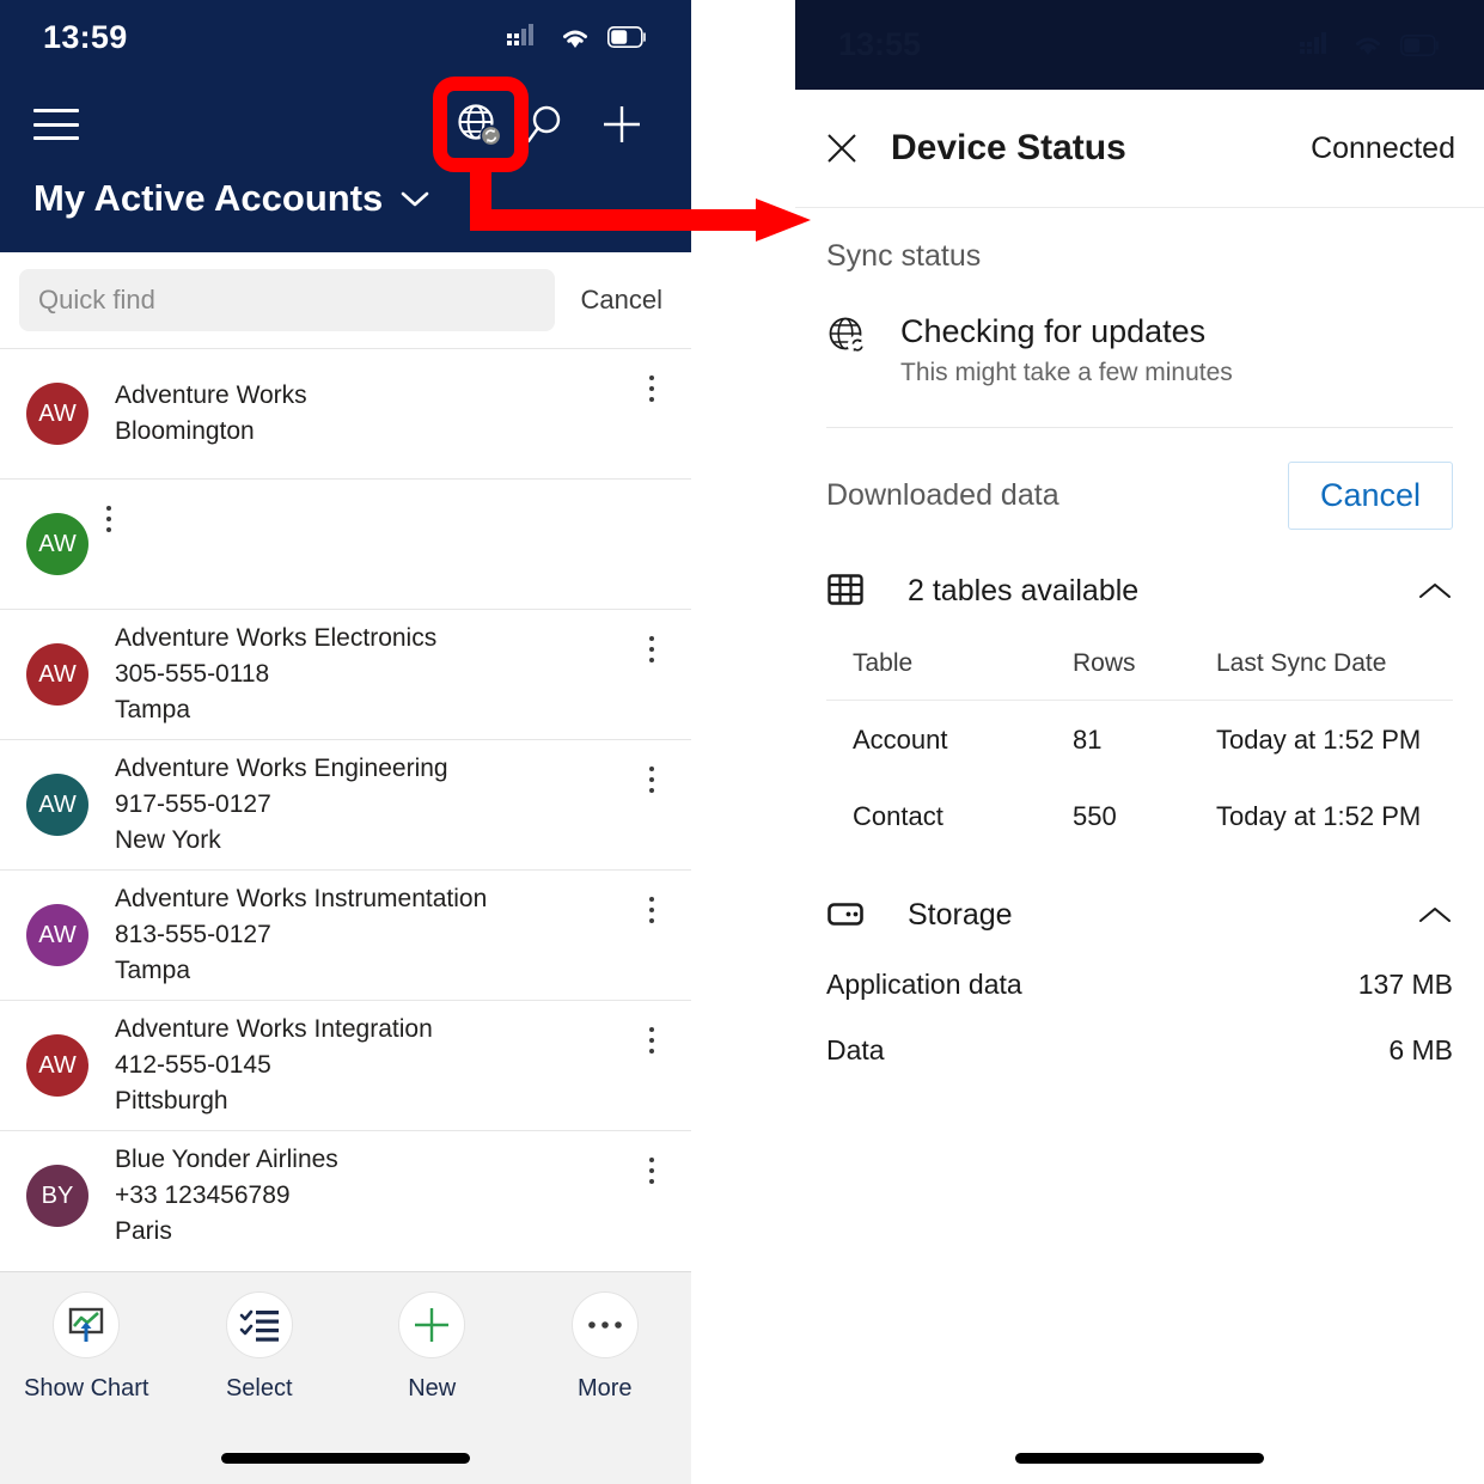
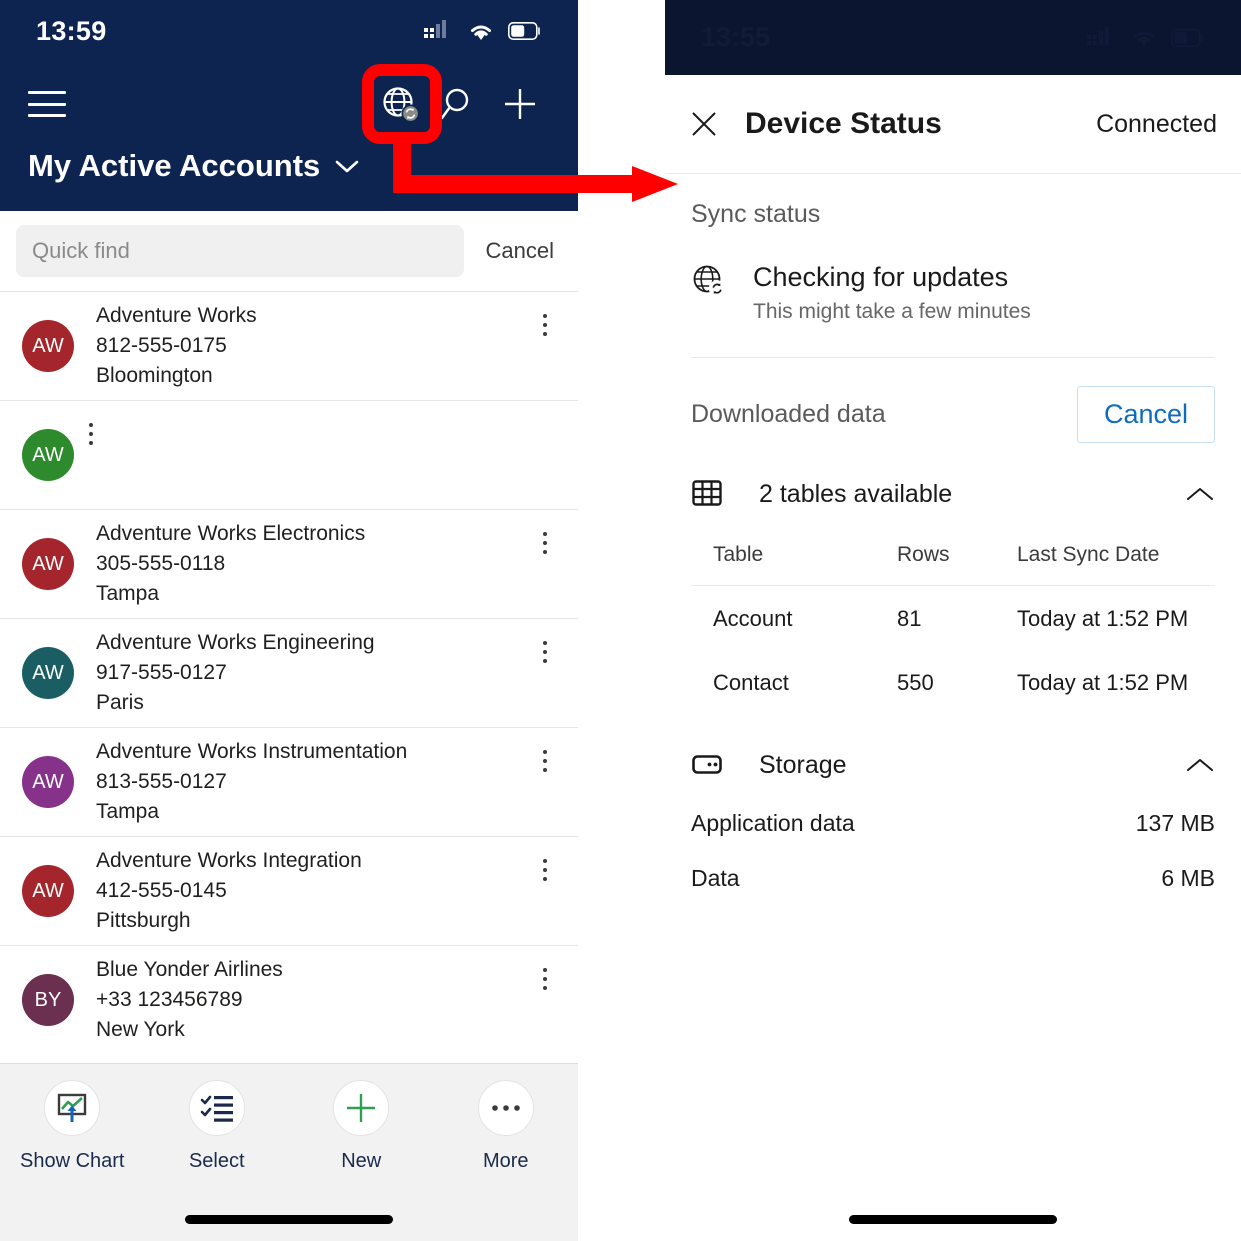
  13:59
  My Active Accounts
  Quick find
  Cancel
  AW
  Adventure Works
+ 812-555-0175
  Bloomington
  AW
  AW
  Adventure Works Electronics
  305-555-0118
  Tampa
  AW
  Adventure Works Engineering
  917-555-0127
- New York
+ Paris
  AW
  Adventure Works Instrumentation
  813-555-0127
  Tampa
  AW
  Adventure Works Integration
  412-555-0145
  Pittsburgh
  BY
  Blue Yonder Airlines
  +33 123456789
- Paris
+ New York
  Show Chart
  Select
  New
  More
  Device Status
  Connected
  Sync status
  Checking for updates
  This might take a few minutes
  Downloaded data
  Cancel
  2 tables available
  Table	Rows	Last Sync Date
  Account	81	Today at 1:52 PM
  Contact	550	Today at 1:52 PM
  Storage
  Application data
  137 MB
  Data
  6 MB
